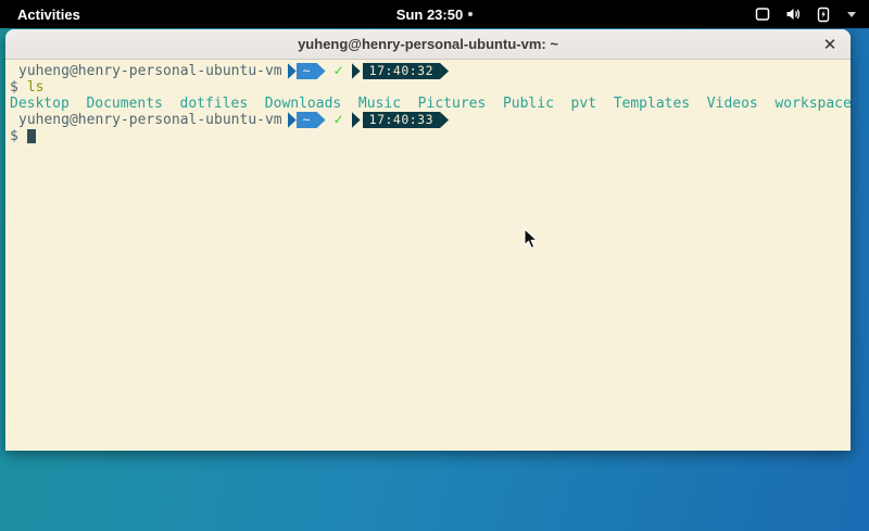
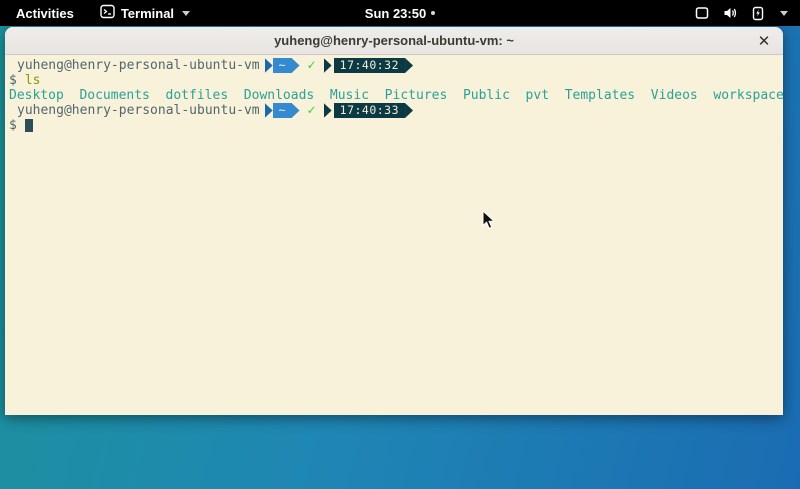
  Activities
+ Terminal
  Sun 23:50
  yuheng@henry-personal-ubuntu-vm: ~
  ✕
  yuheng@henry-personal-ubuntu-vm
  ~
  ✓
  17:40:32
  $
  ls
  Desktop Documents dotfiles Downloads Music Pictures Public pvt Templates Videos workspace
  yuheng@henry-personal-ubuntu-vm
  ~
  ✓
  17:40:33
  $
